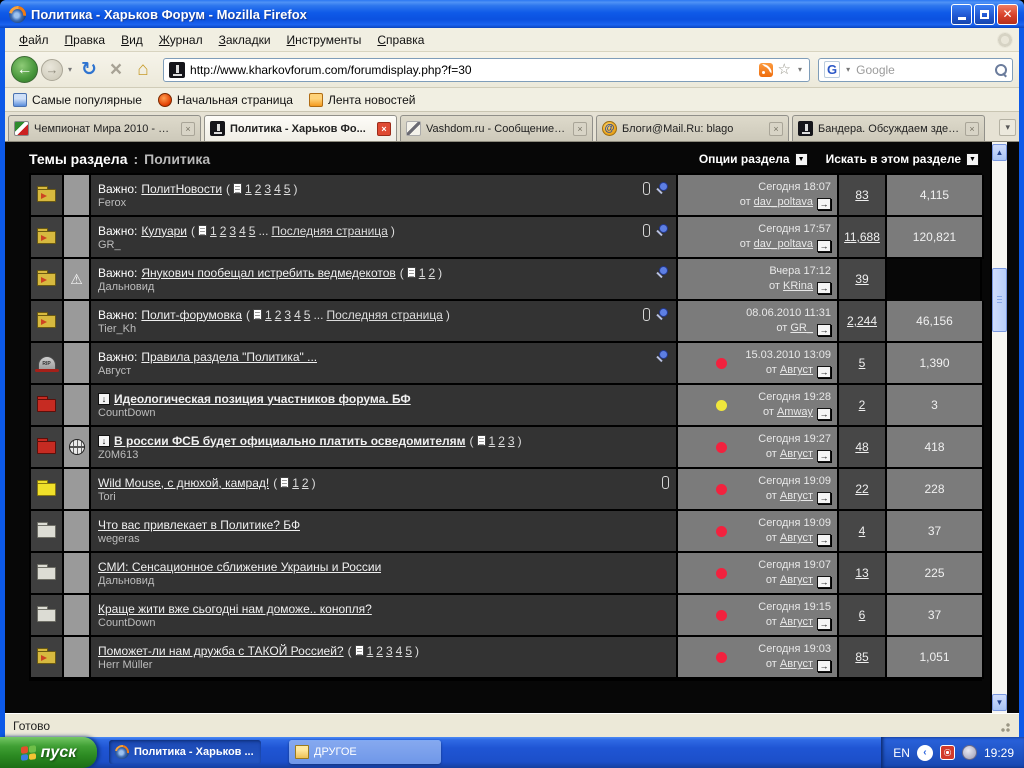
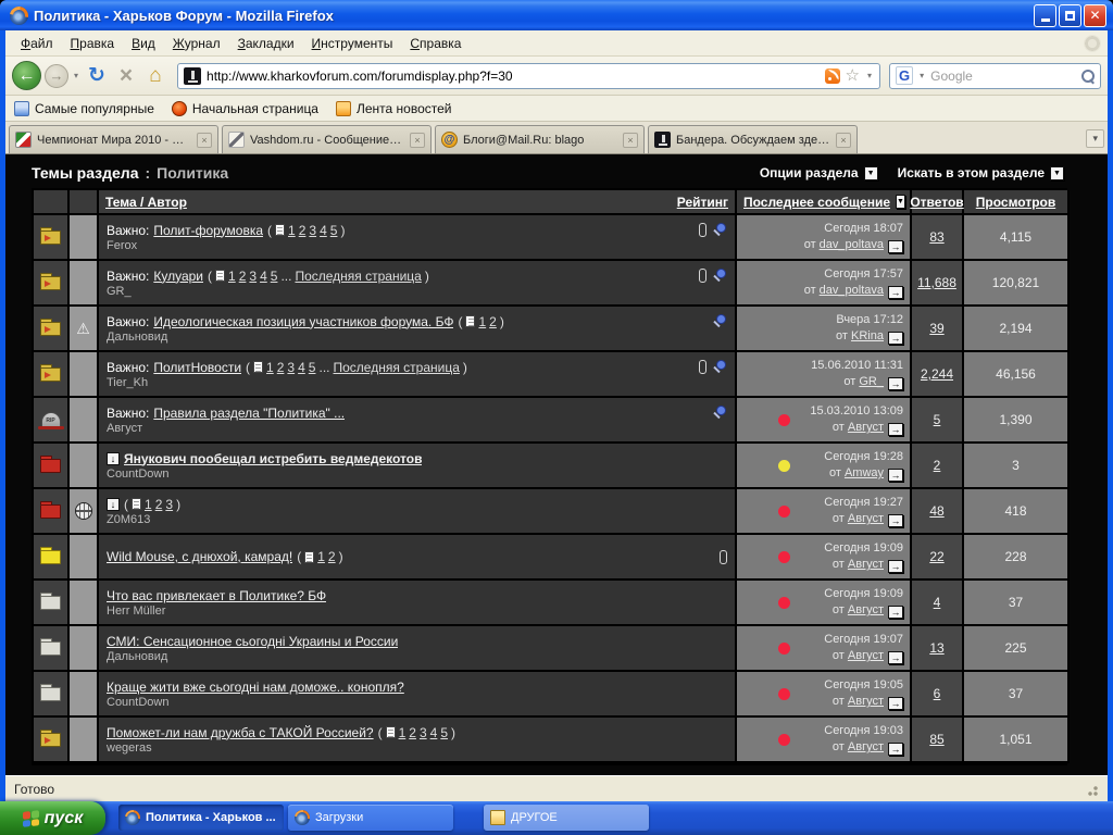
  Политика - Харьков Форум - Mozilla Firefox
  ✕
  Файл
  Правка
  Вид
  Журнал
  Закладки
  Инструменты
  Справка
  ←
  →
  ▾
  ↻
  ×
  ⌂
  http://www.kharkovforum.com/forumdisplay.php?f=30
  ☆
  ▾
  G
  ▾
  Google
  Самые популярные
  Начальная страница
  Лента новостей
  Чемпионат Мира 2010 - Ар.
- Политика - Харьков Фо...
  Vashdom.ru - Сообщение в..
  @
  Блоги@Mail.Ru: blago
  Бандера. Обсуждаем здес..
  ▾
  Темы раздела
  :
  Политика
  Опции раздела
  Искать в этом разделе
+ Тема / Автор
+ Рейтинг
+ Последнее сообщение
+ Ответов
+ Просмотров
  Важно:
- ПолитНовости
+ Полит-форумовка
  (
  1
  2
  3
  4
  5
  )
  Ferox
  Сегодня 18:07
  от dav_poltava
  83
  4,115
  Важно:
  Кулуари
  (
  1
  2
  3
  4
  5
  ...
  Последняя страница
  )
  GR_
  Сегодня 17:57
  от dav_poltava
  11,688
  120,821
  Важно:
- Янукович пообещал истребить ведмедекотов
+ Идеологическая позиция участников форума. БФ
  (
  1
  2
  )
  Дальновид
  Вчера 17:12
  от KRina
  39
+ 2,194
  Важно:
- Полит-форумовка
+ ПолитНовости
  (
  1
  2
  3
  4
  5
  ...
  Последняя страница
  )
  Tier_Kh
- 08.06.2010 11:31
+ 15.06.2010 11:31
  от GR_
  2,244
  46,156
  Важно:
  Правила раздела "Политика" ...
  Август
  15.03.2010 13:09
  от Август
  5
  1,390
- Идеологическая позиция участников форума. БФ
+ Янукович пообещал истребить ведмедекотов
  CountDown
  Сегодня 19:28
  от Amway
  2
  3
- В россии ФСБ будет официально платить осведомителям
  (
  1
  2
  3
  )
  Z0M613
  Сегодня 19:27
  от Август
  48
  418
  Wild Mouse, с днюхой, камрад!
  (
  1
  2
  )
- Tori
  Сегодня 19:09
  от Август
  22
  228
  Что вас привлекает в Политике? БФ
- wegeras
+ Herr Müller
  Сегодня 19:09
  от Август
  4
  37
- СМИ: Сенсационное сближение Украины и России
+ СМИ: Сенсационное сьогодні Украины и России
  Дальновид
  Сегодня 19:07
  от Август
  13
  225
  Краще жити вже сьогодні нам доможе.. конопля?
  CountDown
- Сегодня 19:15
+ Сегодня 19:05
  от Август
  6
  37
  Поможет-ли нам дружба с ТАКОЙ Россией?
  (
  1
  2
  3
  4
  5
  )
- Herr Müller
+ wegeras
  Сегодня 19:03
  от Август
  85
  1,051
- ▲
- ▼
  Готово
  пуск
  Политика - Харьков ...
+ Загрузки
  ДРУГОЕ
- EN
- ‹
- 19:29
